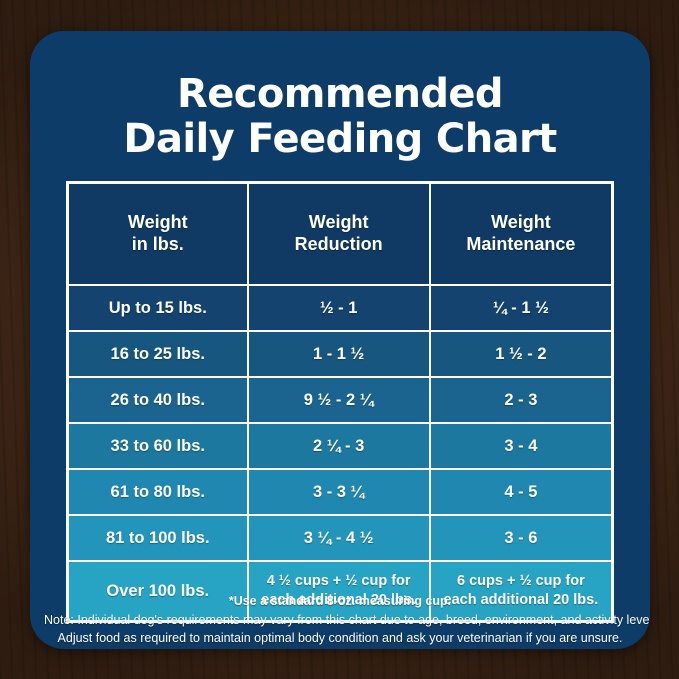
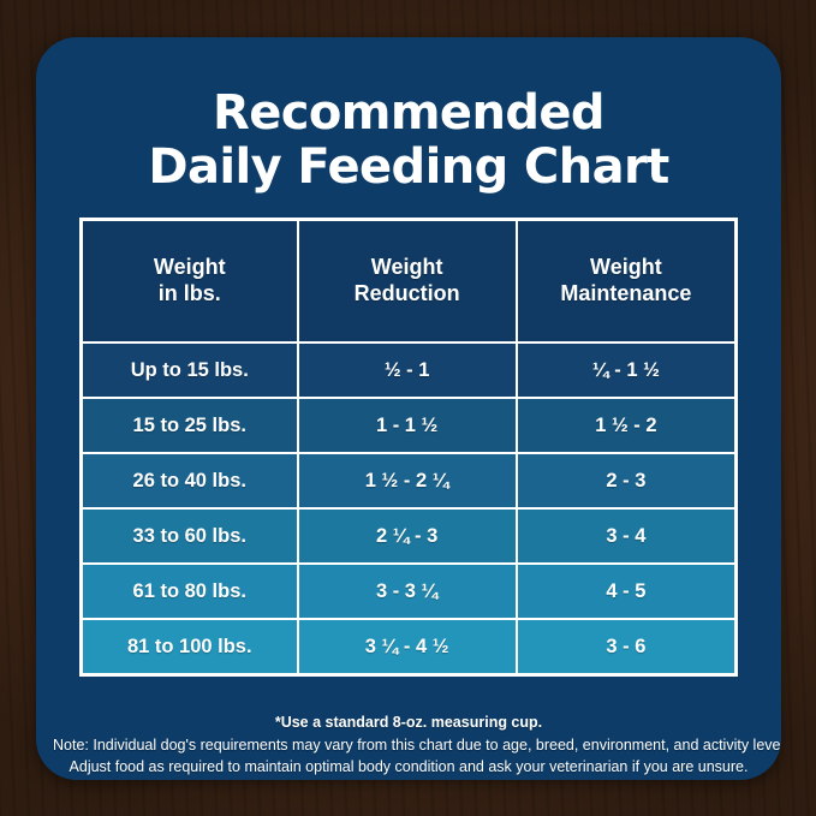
  Recommended
  Daily Feeding Chart
  Weight in lbs.	Weight Reduction	Weight Maintenance
  Up to 15 lbs.	½ - 1	¼ - 1 ½
- 16 to 25 lbs.	1 - 1 ½	1 ½ - 2
+ 15 to 25 lbs.	1 - 1 ½	1 ½ - 2
- 26 to 40 lbs.	9 ½ - 2 ¼	2 - 3
+ 26 to 40 lbs.	1 ½ - 2 ¼	2 - 3
  33 to 60 lbs.	2 ¼ - 3	3 - 4
  61 to 80 lbs.	3 - 3 ¼	4 - 5
  81 to 100 lbs.	3 ¼ - 4 ½	3 - 6
- Over 100 lbs.	4 ½ cups + ½ cup for each additional 20 lbs.	6 cups + ½ cup for each additional 20 lbs.
  *Use a standard 8-oz. measuring cup.
  Note: Individual dog's requirements may vary from this chart due to age, breed, environment, and activity leve
  Adjust food as required to maintain optimal body condition and ask your veterinarian if you are unsure.
